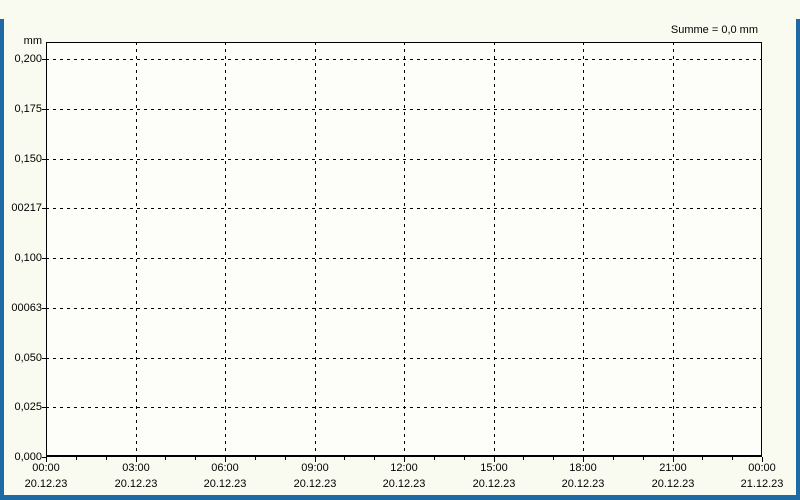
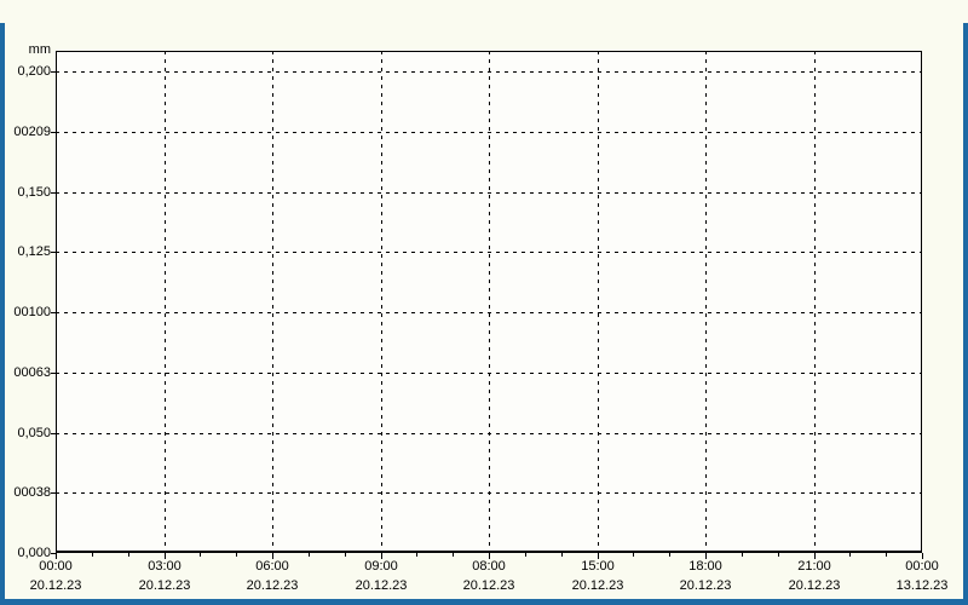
- Summe = 0,0 mm
  mm
  0,200
- 0,175
+ 00209
  0,150
- 00217
+ 0,125
- 0,100
+ 00100
  00063
  0,050
- 0,025
+ 00038
  0,000
  00:00
  20.12.23
  03:00
  20.12.23
  06:00
  20.12.23
  09:00
  20.12.23
- 12:00
+ 08:00
  20.12.23
  15:00
  20.12.23
  18:00
  20.12.23
  21:00
  20.12.23
  00:00
- 21.12.23
+ 13.12.23
